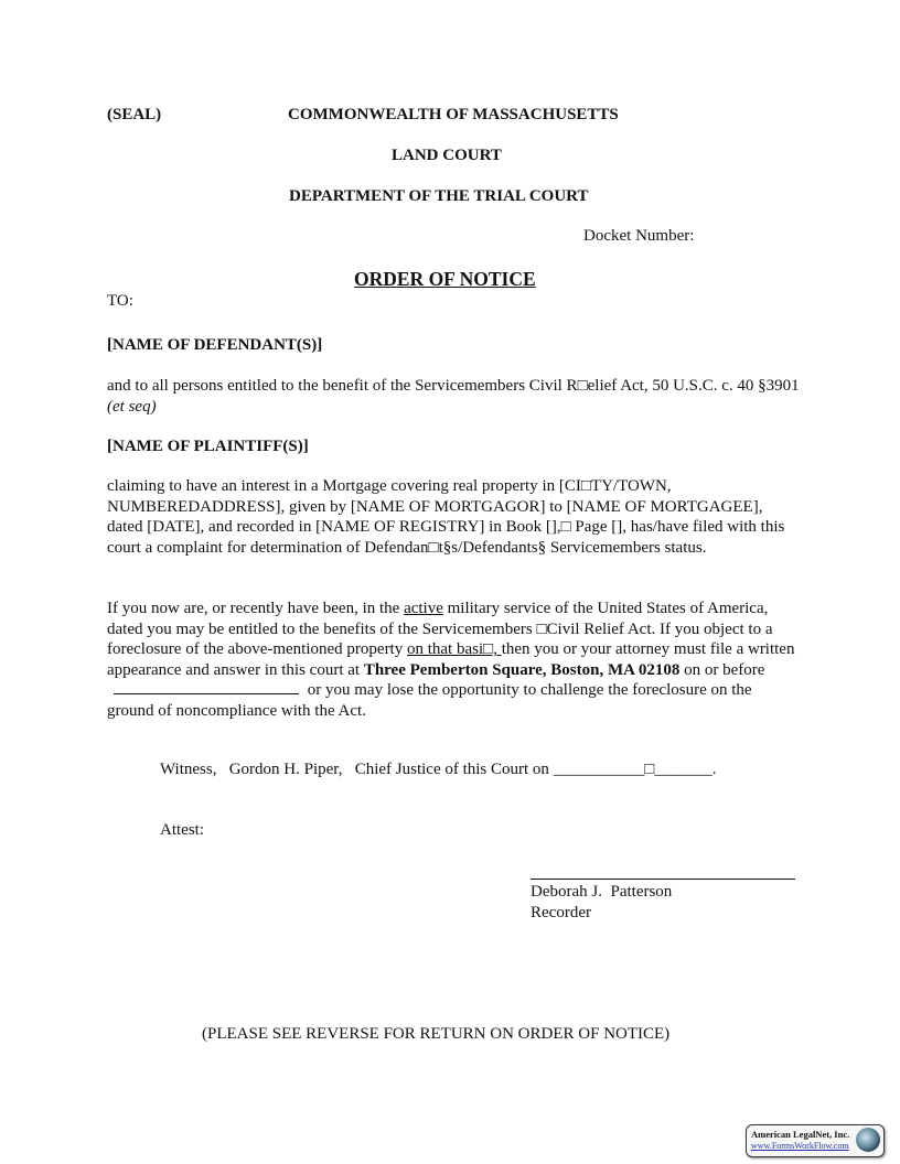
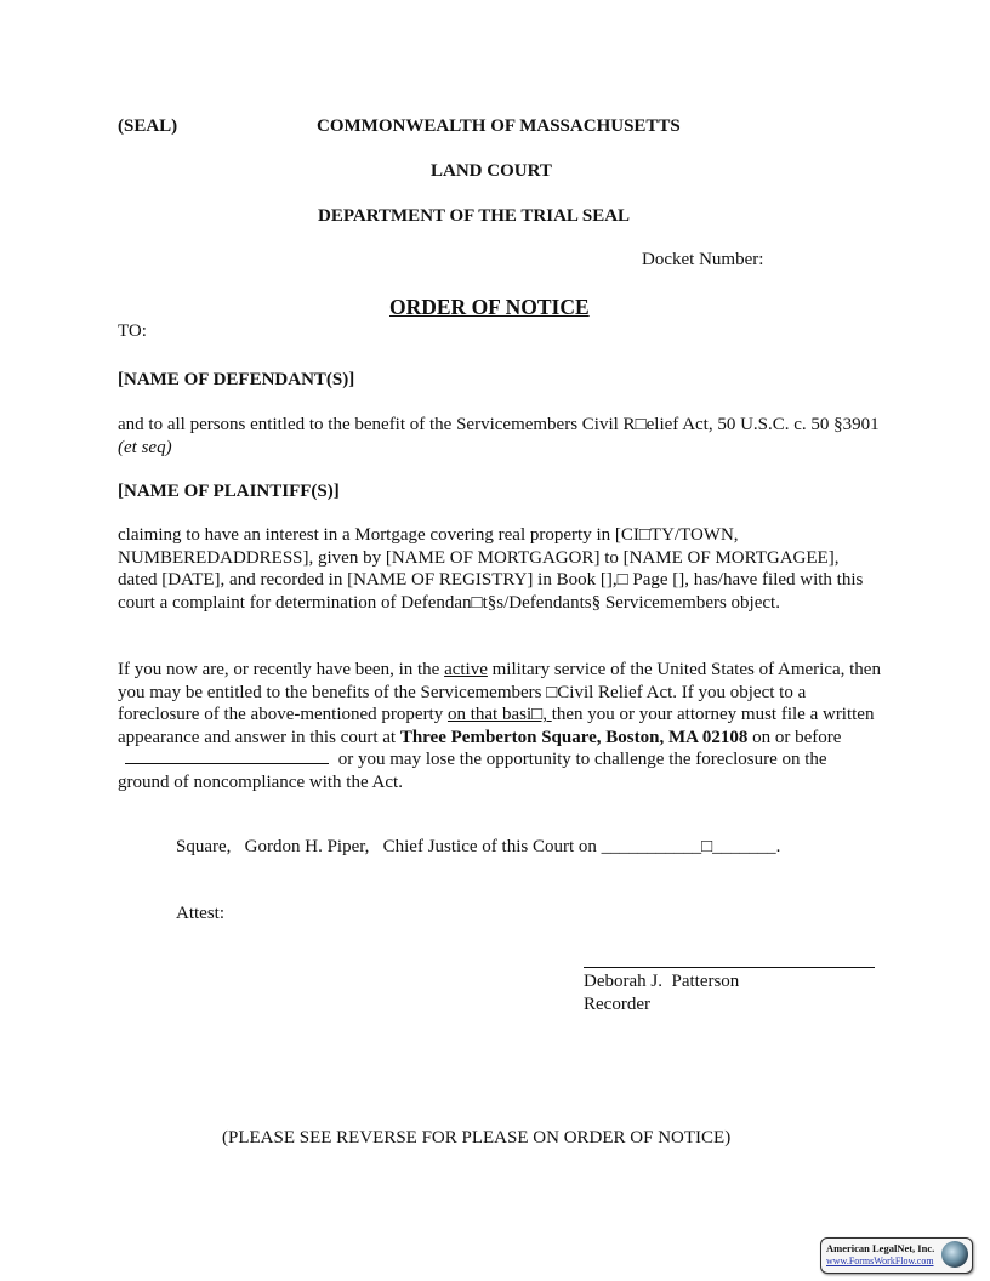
  (SEAL)
  COMMONWEALTH OF MASSACHUSETTS
  LAND COURT
- DEPARTMENT OF THE TRIAL COURT
+ DEPARTMENT OF THE TRIAL SEAL
  Docket Number:
  ORDER OF NOTICE
  TO:
  [NAME OF DEFENDANT(S)]
- and to all persons entitled to the benefit of the Servicemembers Civil R□elief Act, 50 U.S.C. c. 40 §3901 (et seq)
+ and to all persons entitled to the benefit of the Servicemembers Civil R□elief Act, 50 U.S.C. c. 50 §3901 (et seq)
  [NAME OF PLAINTIFF(S)]
- claiming to have an interest in a Mortgage covering real property in [CI□TY/TOWN, NUMBEREDADDRESS], given by [NAME OF MORTGAGOR] to [NAME OF MORTGAGEE], dated [DATE], and recorded in [NAME OF REGISTRY] in Book [],□ Page [], has/have filed with this court a complaint for determination of Defendan□t§s/Defendants§ Servicemembers status.
+ claiming to have an interest in a Mortgage covering real property in [CI□TY/TOWN, NUMBEREDADDRESS], given by [NAME OF MORTGAGOR] to [NAME OF MORTGAGEE], dated [DATE], and recorded in [NAME OF REGISTRY] in Book [],□ Page [], has/have filed with this court a complaint for determination of Defendan□t§s/Defendants§ Servicemembers object.
- If you now are, or recently have been, in the active military service of the United States of America, dated you may be entitled to the benefits of the Servicemembers □Civil Relief Act. If you object to a foreclosure of the above-mentioned property on that basi□, then you or your attorney must file a written appearance and answer in this court at Three Pemberton Square, Boston, MA 02108 on or before or you may lose the opportunity to challenge the foreclosure on the ground of noncompliance with the Act.
+ If you now are, or recently have been, in the active military service of the United States of America, then you may be entitled to the benefits of the Servicemembers □Civil Relief Act. If you object to a foreclosure of the above-mentioned property on that basi□, then you or your attorney must file a written appearance and answer in this court at Three Pemberton Square, Boston, MA 02108 on or before or you may lose the opportunity to challenge the foreclosure on the ground of noncompliance with the Act.
- Witness, Gordon H. Piper, Chief Justice of this Court on ___________□_______.
+ Square, Gordon H. Piper, Chief Justice of this Court on ___________□_______.
  Attest:
  Deborah J. Patterson
  Recorder
- (PLEASE SEE REVERSE FOR RETURN ON ORDER OF NOTICE)
+ (PLEASE SEE REVERSE FOR PLEASE ON ORDER OF NOTICE)
  American LegalNet, Inc.
  www.FormsWorkFlow.com
